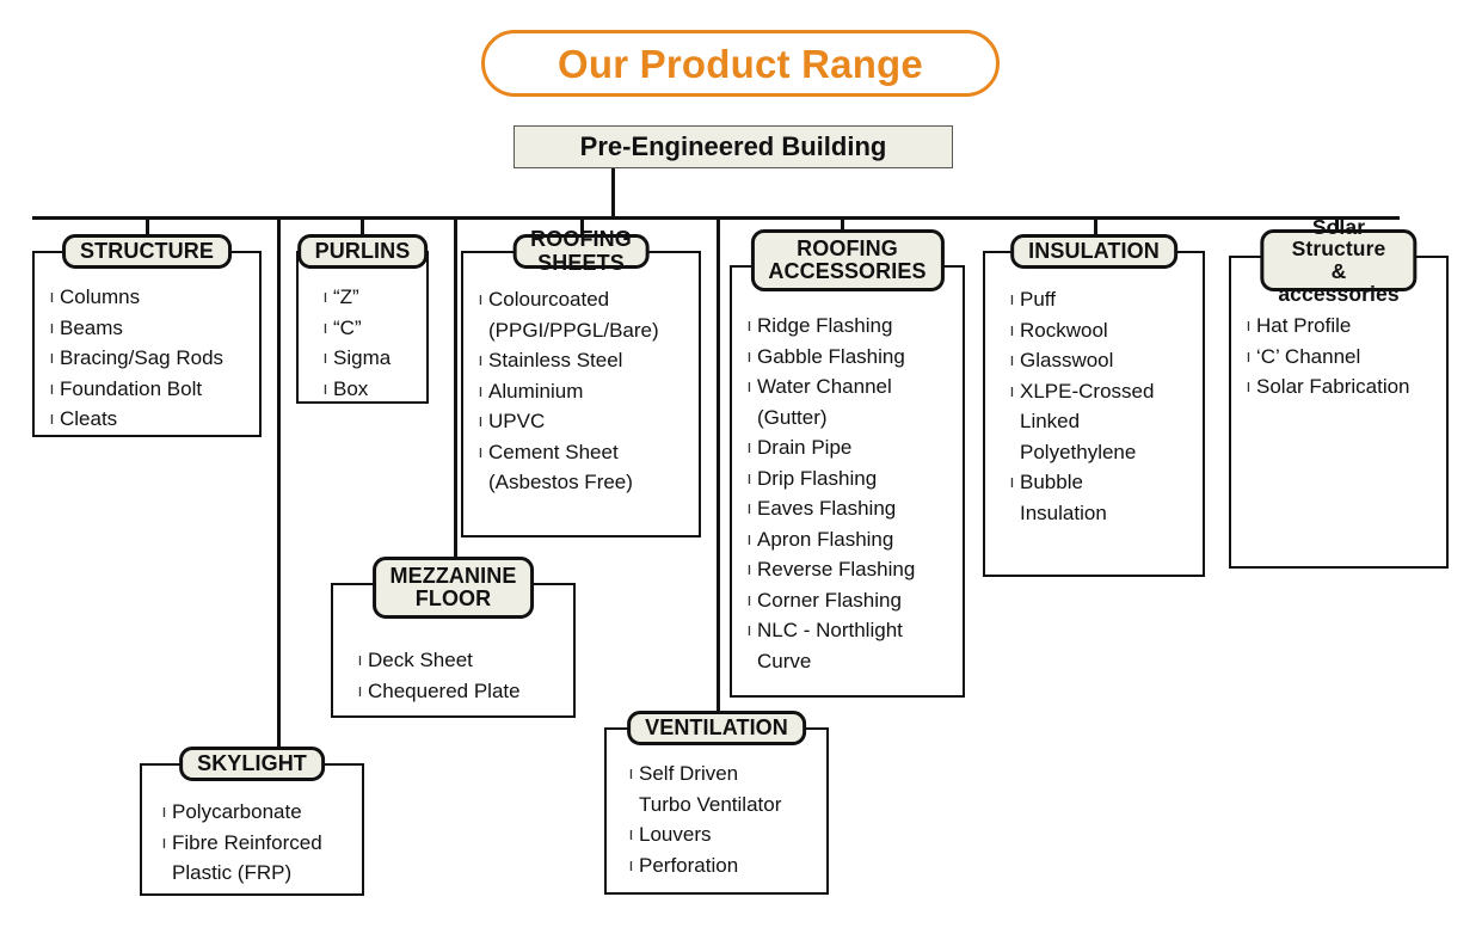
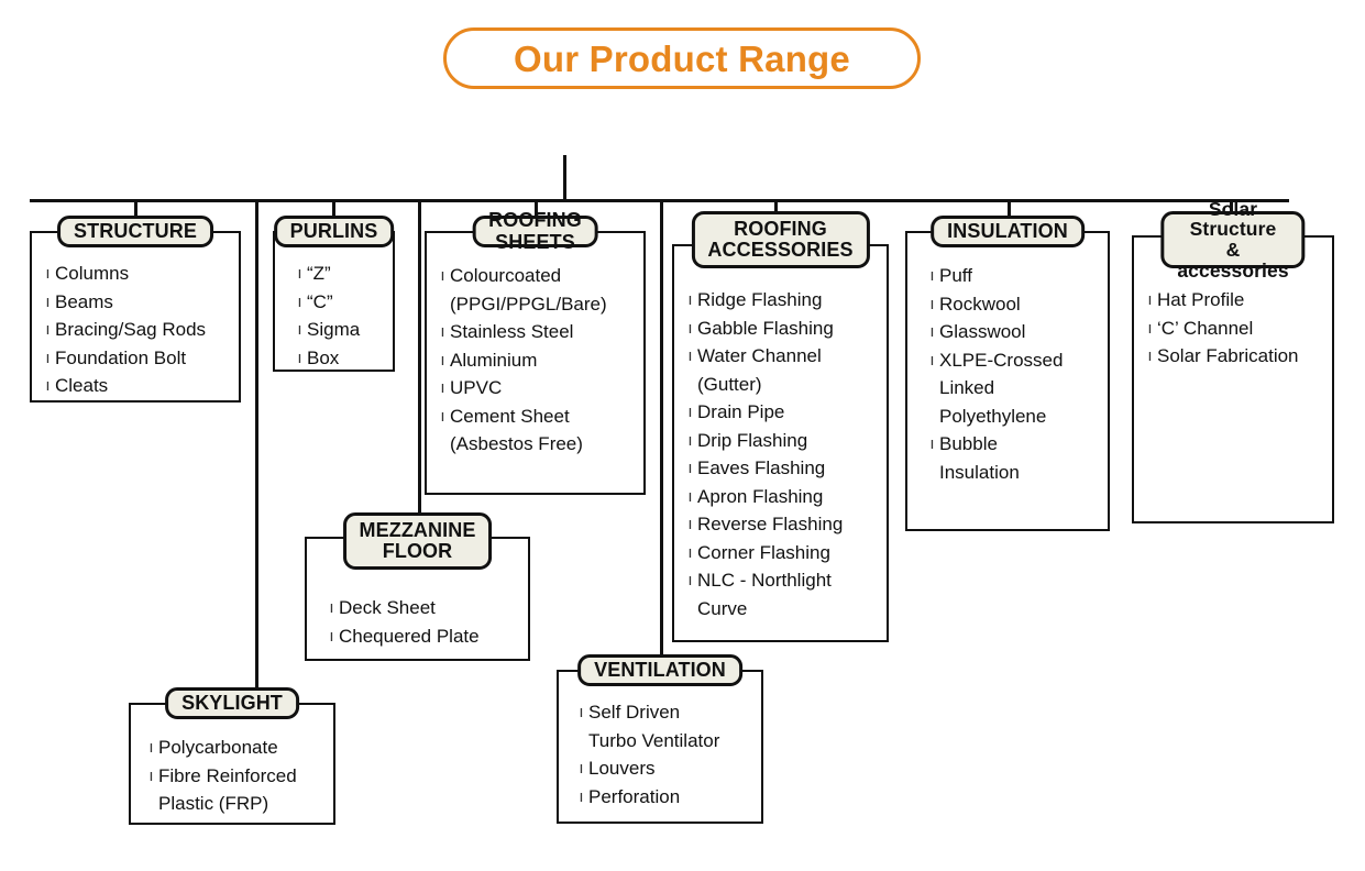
  Our Product Range
- Pre-Engineered Building
  STRUCTURE
  ı
  Columns
  ı
  Beams
  ı
  Bracing/Sag Rods
  ı
  Foundation Bolt
  ı
  Cleats
  PURLINS
  ı
  “Z”
  ı
  “C”
  ı
  Sigma
  ı
  Box
  ROOFING SHEETS
  ı
  Colourcoated
  (PPGI/PPGL/Bare)
  ı
  Stainless Steel
  ı
  Aluminium
  ı
  UPVC
  ı
  Cement Sheet
  (Asbestos Free)
  ROOFING
  ACCESSORIES
  ı
  Ridge Flashing
  ı
  Gabble Flashing
  ı
  Water Channel
  (Gutter)
  ı
  Drain Pipe
  ı
  Drip Flashing
  ı
  Eaves Flashing
  ı
  Apron Flashing
  ı
  Reverse Flashing
  ı
  Corner Flashing
  ı
  NLC - Northlight
  Curve
  INSULATION
  ı
  Puff
  ı
  Rockwool
  ı
  Glasswool
  ı
  XLPE-Crossed
  Linked
  Polyethylene
  ı
  Bubble
  Insulation
  Solar Structure
  & accessories
  ı
  Hat Profile
  ı
  ‘C’ Channel
  ı
  Solar Fabrication
  MEZZANINE
  FLOOR
  ı
  Deck Sheet
  ı
  Chequered Plate
  VENTILATION
  ı
  Self Driven
  Turbo Ventilator
  ı
  Louvers
  ı
  Perforation
  SKYLIGHT
  ı
  Polycarbonate
  ı
  Fibre Reinforced
  Plastic (FRP)
